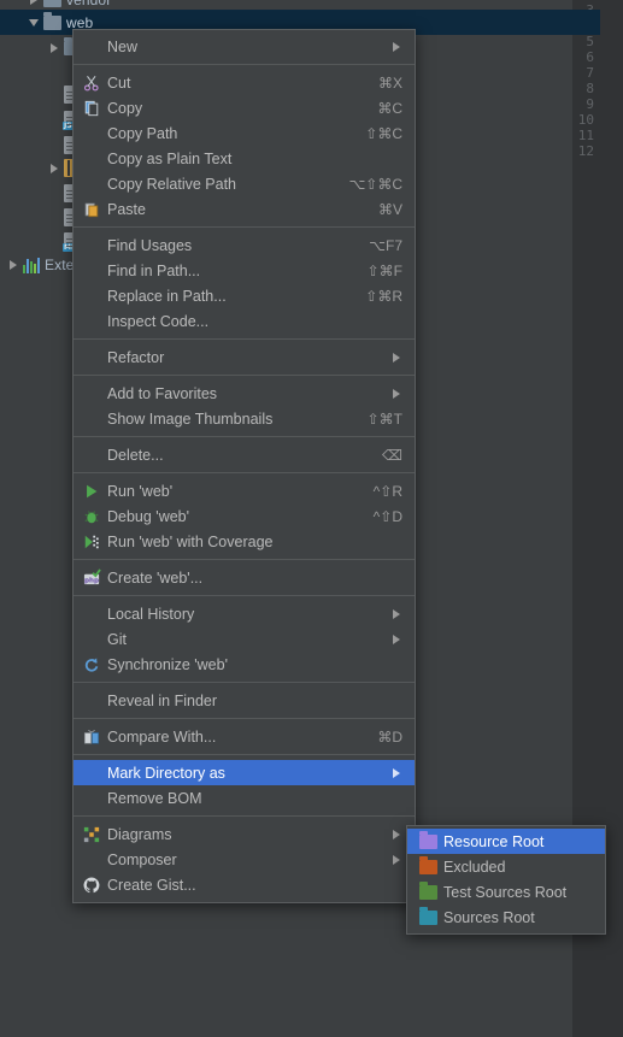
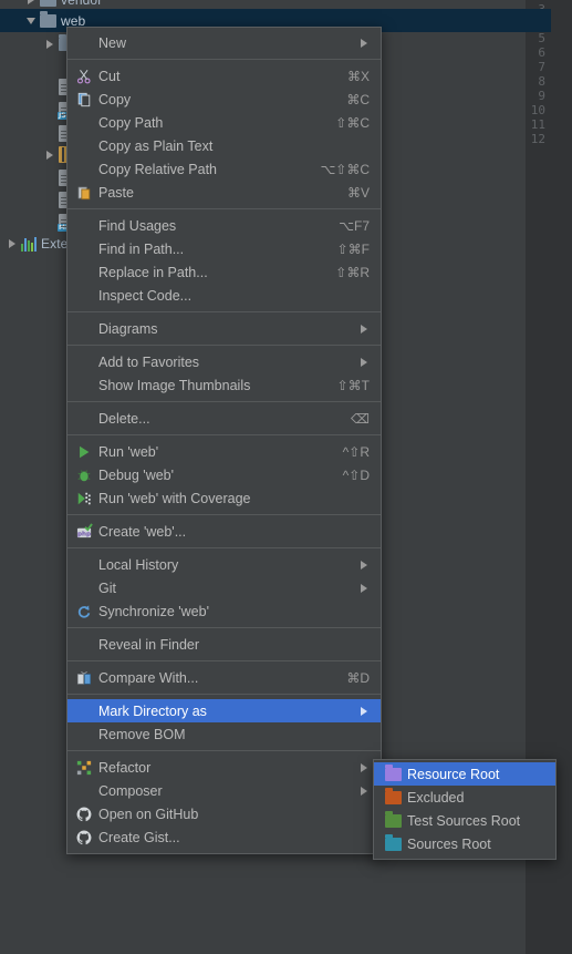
  5
  6
  7
  8
  9
  10
  11
  12
  web
  New
  Cut
  ⌘X
  Copy
  ⌘C
  Copy Path
  ⇧⌘C
  Copy as Plain Text
  Copy Relative Path
  ⌥⇧⌘C
  Paste
  ⌘V
  Find Usages
  ⌥F7
  Find in Path...
  ⇧⌘F
  Replace in Path...
  ⇧⌘R
  Inspect Code...
- Refactor
+ Diagrams
  Add to Favorites
  Show Image Thumbnails
  ⇧⌘T
  Delete...
  ⌫
  Run 'web'
  ^⇧R
  Debug 'web'
  ^⇧D
  Run 'web' with Coverage
  Create 'web'...
  Local History
  Git
  Synchronize 'web'
  Reveal in Finder
  Compare With...
  ⌘D
  Mark Directory as
  Remove BOM
- Diagrams
+ Refactor
  Composer
+ Open on GitHub
  Create Gist...
  Resource Root
  Excluded
  Test Sources Root
  Sources Root
